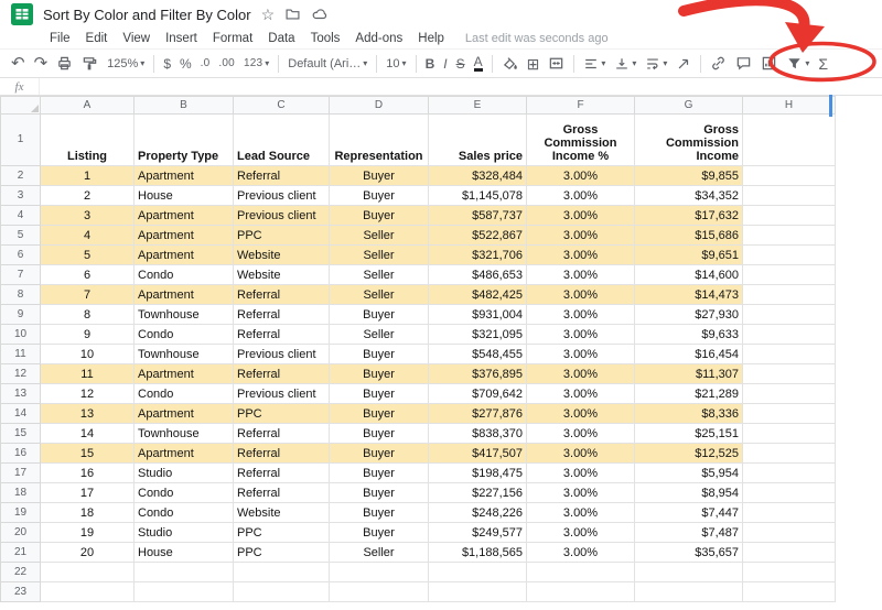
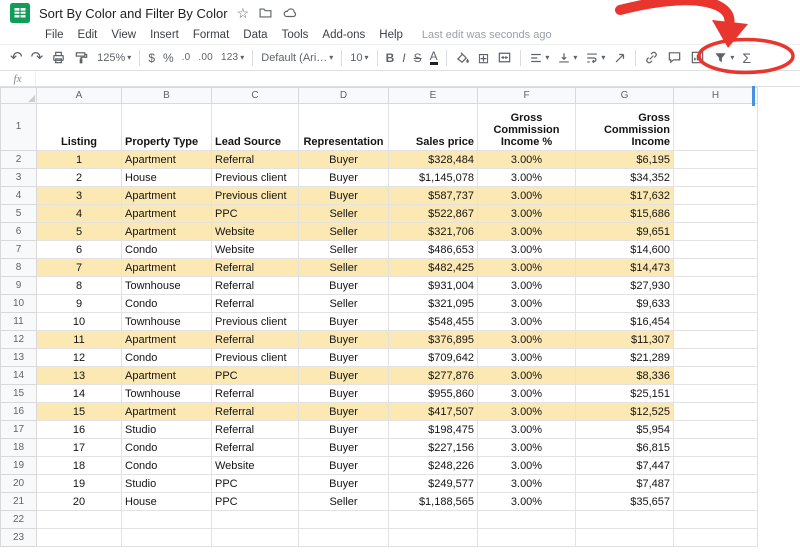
  Sort By Color and Filter By Color
  ☆
  File
  Edit
  View
  Insert
  Format
  Data
  Tools
  Add-ons
  Help
  Last edit was seconds ago
  ↶
  ↷
  125%
  ▾
  $
  %
  .0
  .00
  123
  ▾
  Default (Ari…
  ▾
  10
  ▾
  B
  I
  S
  A
  ⊞
  ▾
  ▾
  ▾
  ▾
  Σ
  fx
  	A	B	C	D	E	F	G	H
  1	Listing	Property Type	Lead Source	Representation	Sales price	Gross Commission Income %	Gross Commission Income
- 2	1	Apartment	Referral	Buyer	$328,484	3.00%	$9,855
+ 2	1	Apartment	Referral	Buyer	$328,484	3.00%	$6,195
  3	2	House	Previous client	Buyer	$1,145,078	3.00%	$34,352
  4	3	Apartment	Previous client	Buyer	$587,737	3.00%	$17,632
  5	4	Apartment	PPC	Seller	$522,867	3.00%	$15,686
  6	5	Apartment	Website	Seller	$321,706	3.00%	$9,651
  7	6	Condo	Website	Seller	$486,653	3.00%	$14,600
  8	7	Apartment	Referral	Seller	$482,425	3.00%	$14,473
  9	8	Townhouse	Referral	Buyer	$931,004	3.00%	$27,930
  10	9	Condo	Referral	Seller	$321,095	3.00%	$9,633
  11	10	Townhouse	Previous client	Buyer	$548,455	3.00%	$16,454
  12	11	Apartment	Referral	Buyer	$376,895	3.00%	$11,307
  13	12	Condo	Previous client	Buyer	$709,642	3.00%	$21,289
  14	13	Apartment	PPC	Buyer	$277,876	3.00%	$8,336
- 15	14	Townhouse	Referral	Buyer	$838,370	3.00%	$25,151
+ 15	14	Townhouse	Referral	Buyer	$955,860	3.00%	$25,151
  16	15	Apartment	Referral	Buyer	$417,507	3.00%	$12,525
  17	16	Studio	Referral	Buyer	$198,475	3.00%	$5,954
- 18	17	Condo	Referral	Buyer	$227,156	3.00%	$8,954
+ 18	17	Condo	Referral	Buyer	$227,156	3.00%	$6,815
  19	18	Condo	Website	Buyer	$248,226	3.00%	$7,447
  20	19	Studio	PPC	Buyer	$249,577	3.00%	$7,487
  21	20	House	PPC	Seller	$1,188,565	3.00%	$35,657
  22
  23
